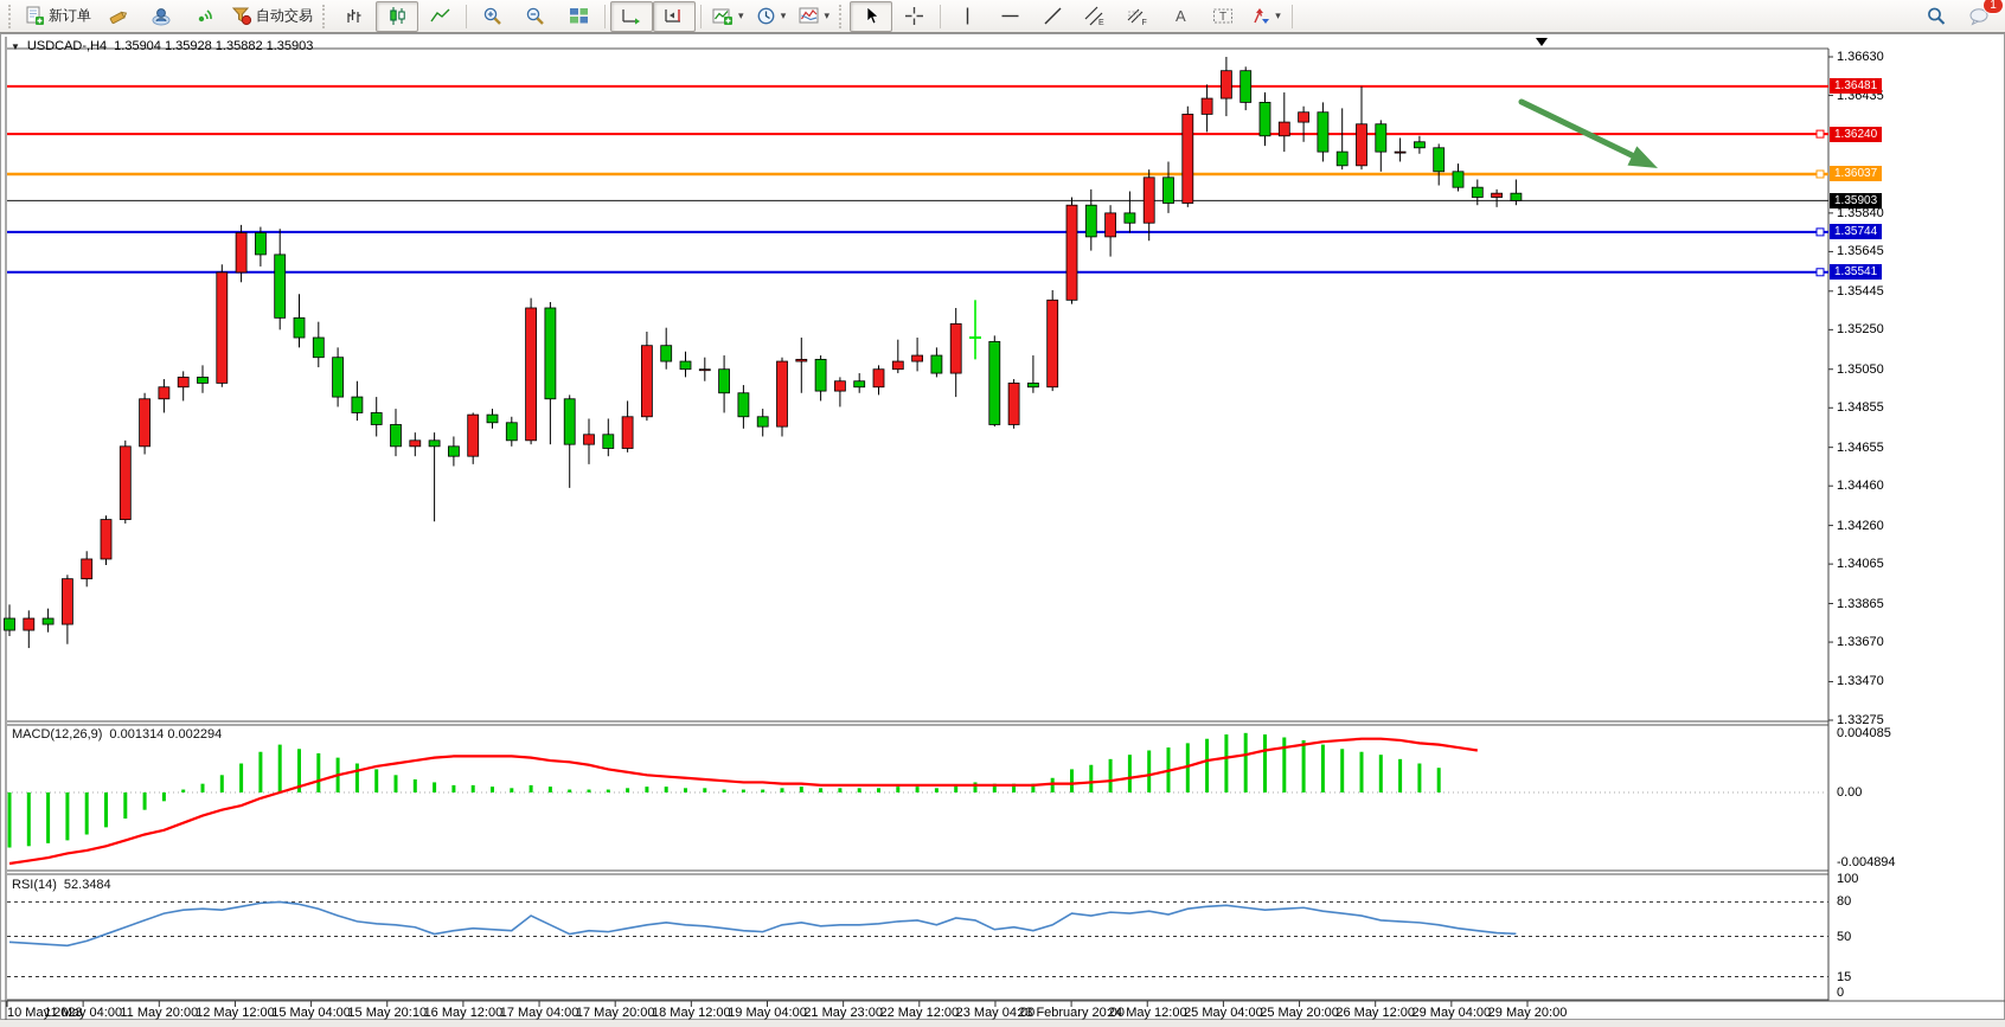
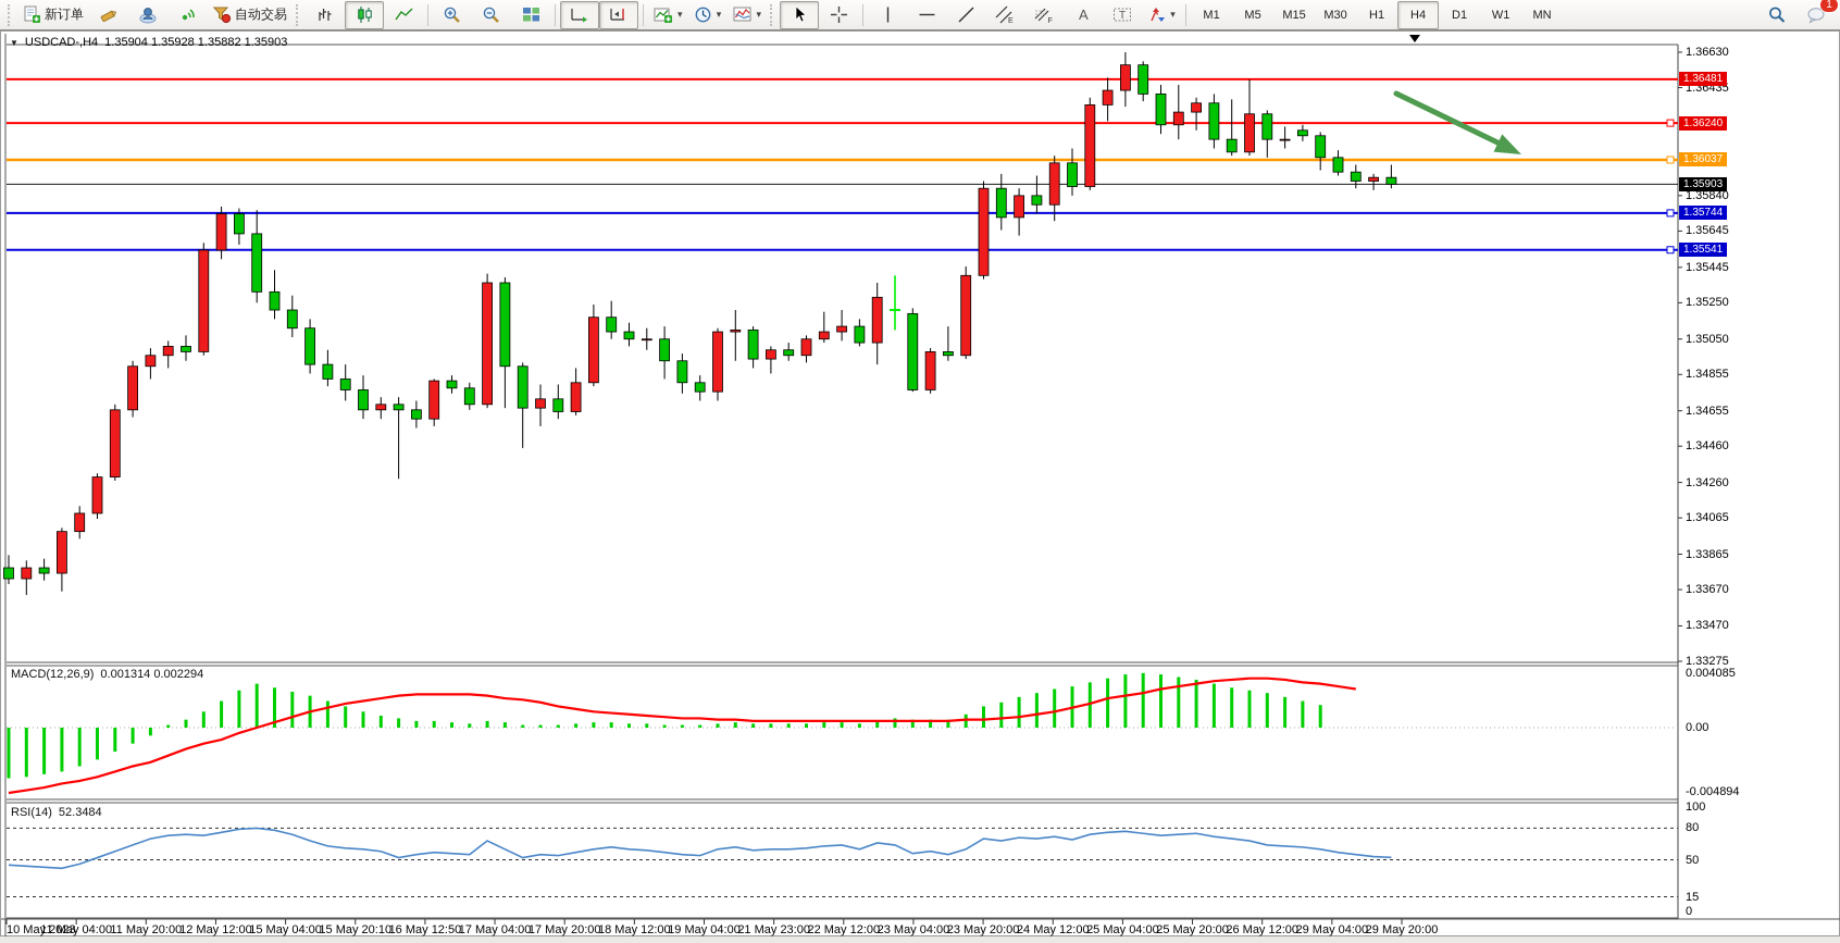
  新订单
  自动交易
  ▾
  ▾
  ▾
  A
  T
  ▾
+ M1
+ M5
+ M15
+ M30
+ H1
+ H4
+ D1
+ W1
+ MN
  1
  ▼
  USDCAD-,H4
  1.35904 1.35928 1.35882 1.35903
  MACD(12,26,9)
  0.001314 0.002294
  RSI(14)
  52.3484
  1.36630
  1.36435
  1.35840
  1.35645
  1.35445
  1.35250
  1.35050
  1.34855
  1.34655
  1.34460
  1.34260
  1.34065
  1.33865
  1.33670
  1.33470
  1.33275
  1.36481
  1.36240
  1.36037
  1.35903
  1.35744
  1.35541
  0.004085
  0.00
  -0.004894
  100
  80
  50
  15
  0
  10 May 2023
  11 May 04:00
  11 May 20:00
  12 May 12:00
  15 May 04:00
  15 May 20:10
- 16 May 12:00
+ 16 May 12:50
  17 May 04:00
  17 May 20:00
  18 May 12:00
  19 May 04:00
  21 May 23:00
  22 May 12:00
  23 May 04:00
- 23 February 20:00
+ 23 May 20:00
  24 May 12:00
  25 May 04:00
  25 May 20:00
  26 May 12:00
  29 May 04:00
  29 May 20:00
